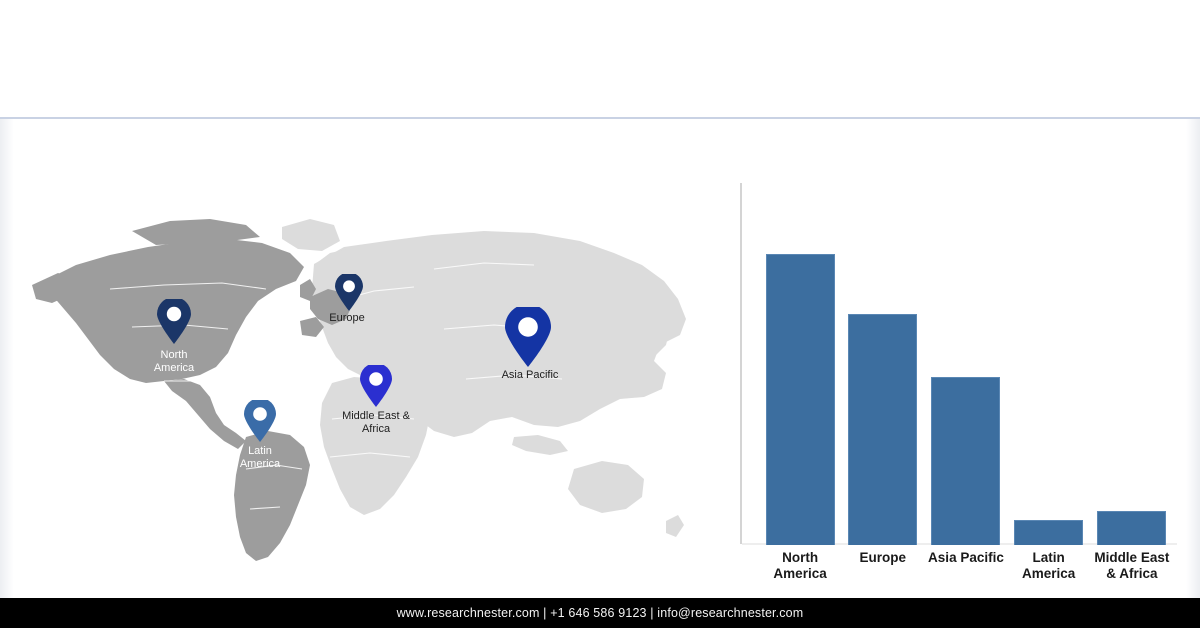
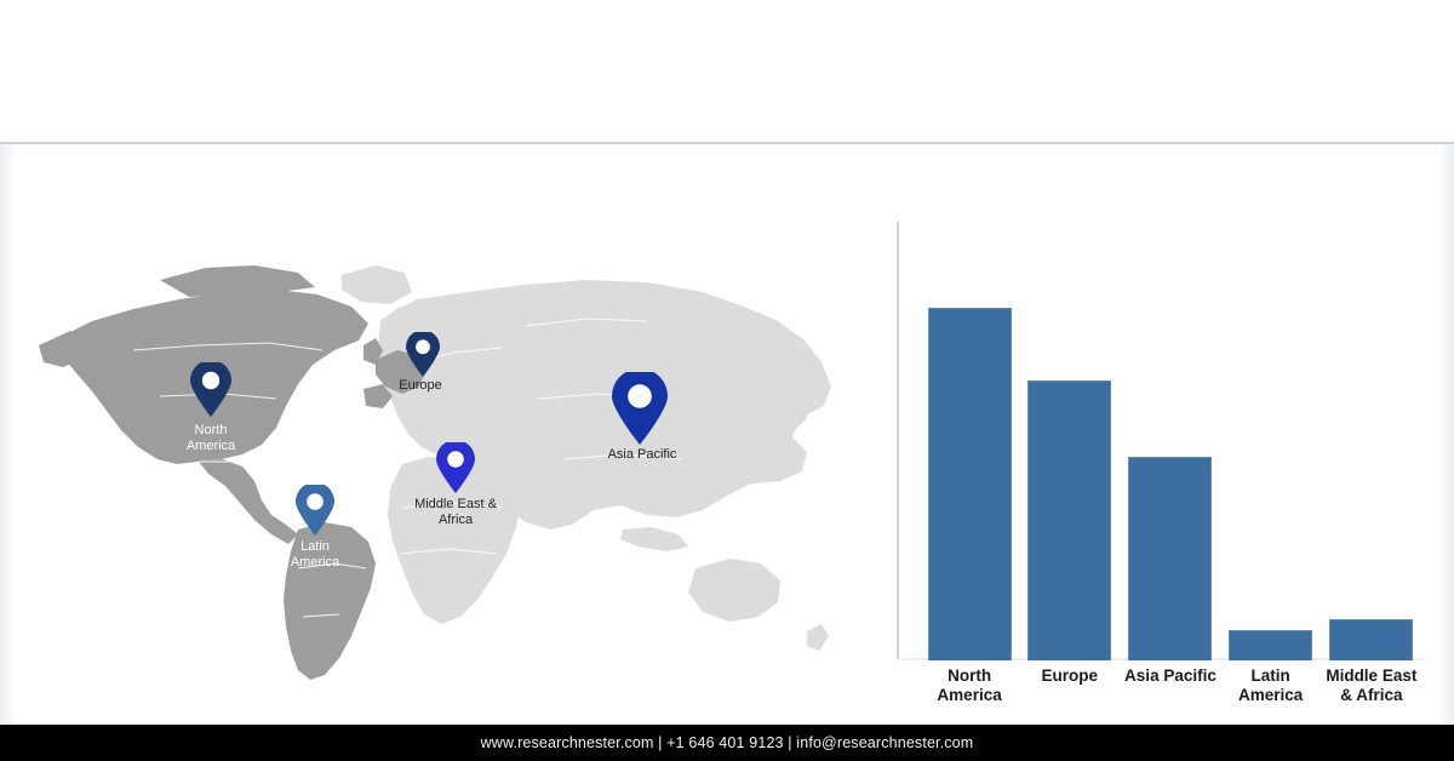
  North
  America
  Europe
  Latin
  America
  Middle East &
  Africa
  Asia Pacific
  North
  America
  Europe
  Asia Pacific
  Latin
  America
  Middle East
  & Africa
- www.researchnester.com | +1 646 586 9123 | info@researchnester.com
+ www.researchnester.com | +1 646 401 9123 | info@researchnester.com
